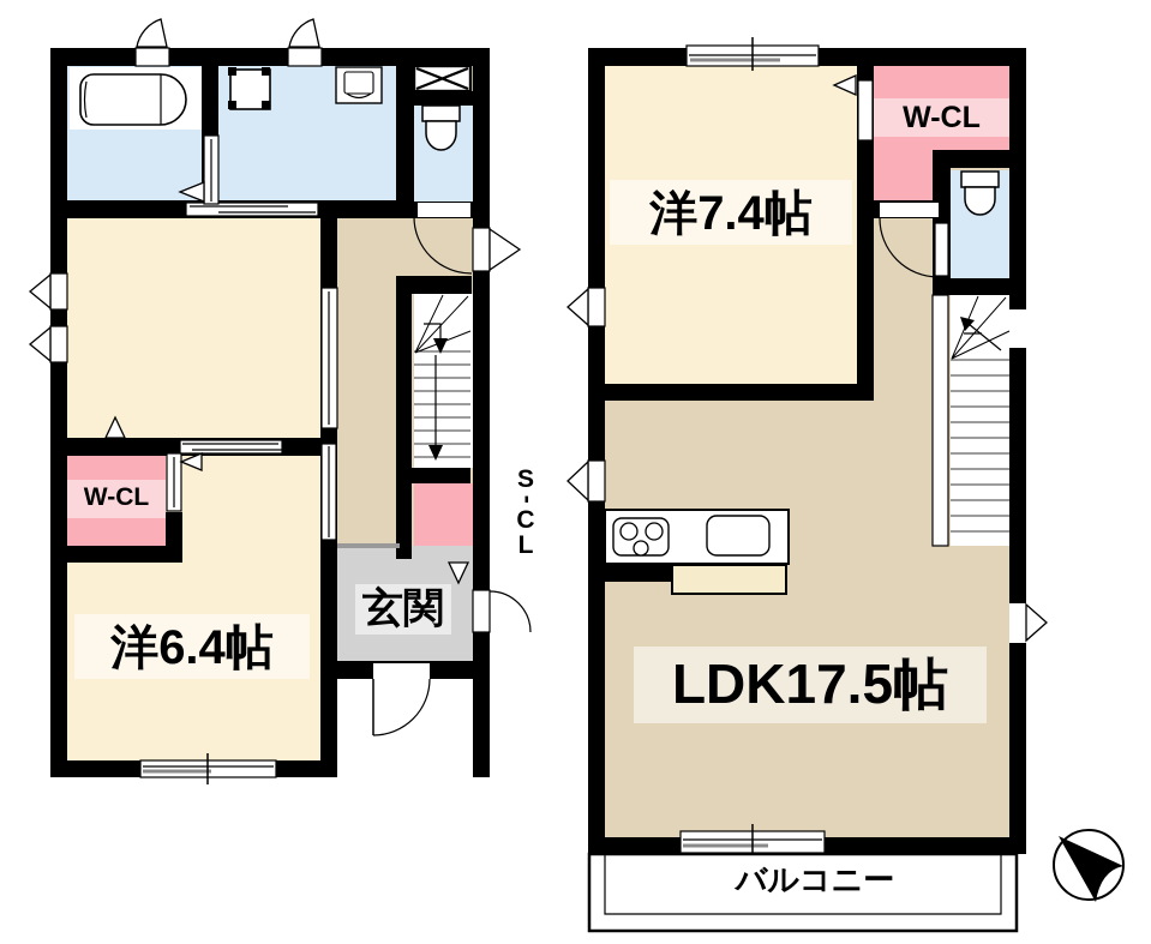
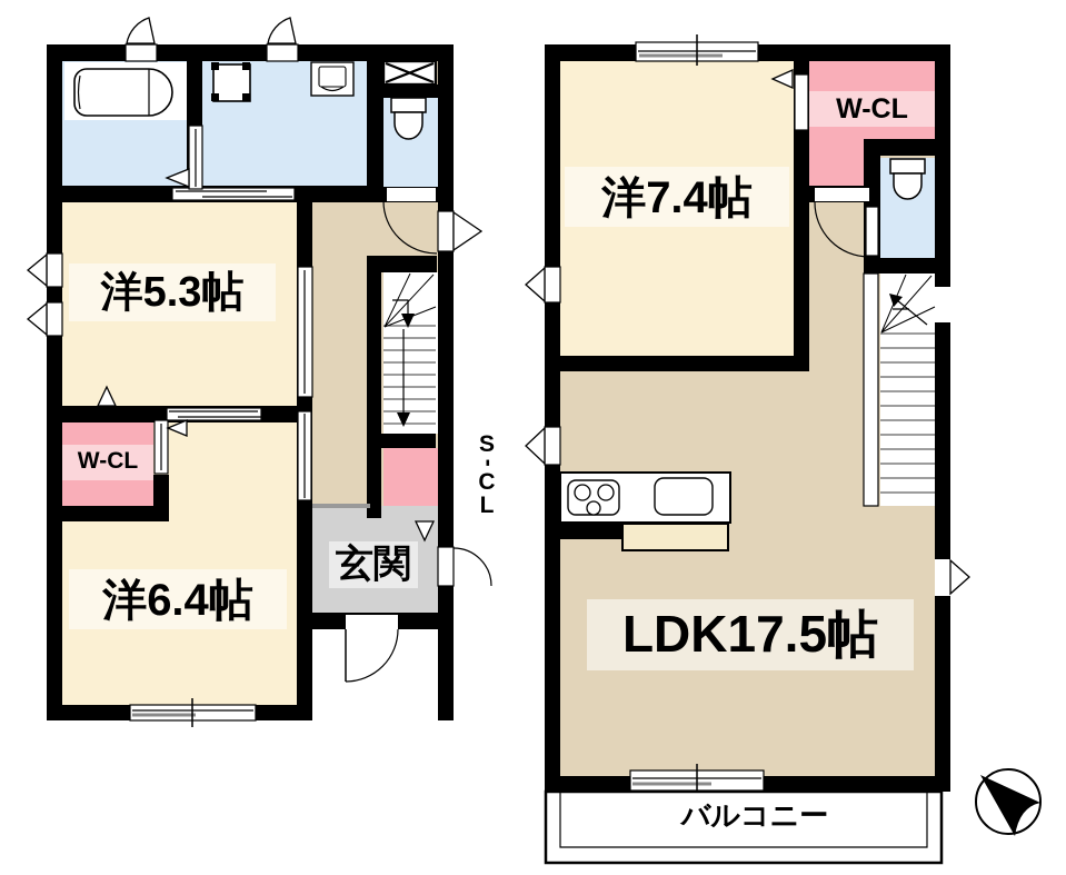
+ 洋5.3帖
  洋6.4帖
  W-CL
  玄関
  S
  C
  L
  洋7.4帖
  W-CL
  LDK17.5帖
  バルコニー
